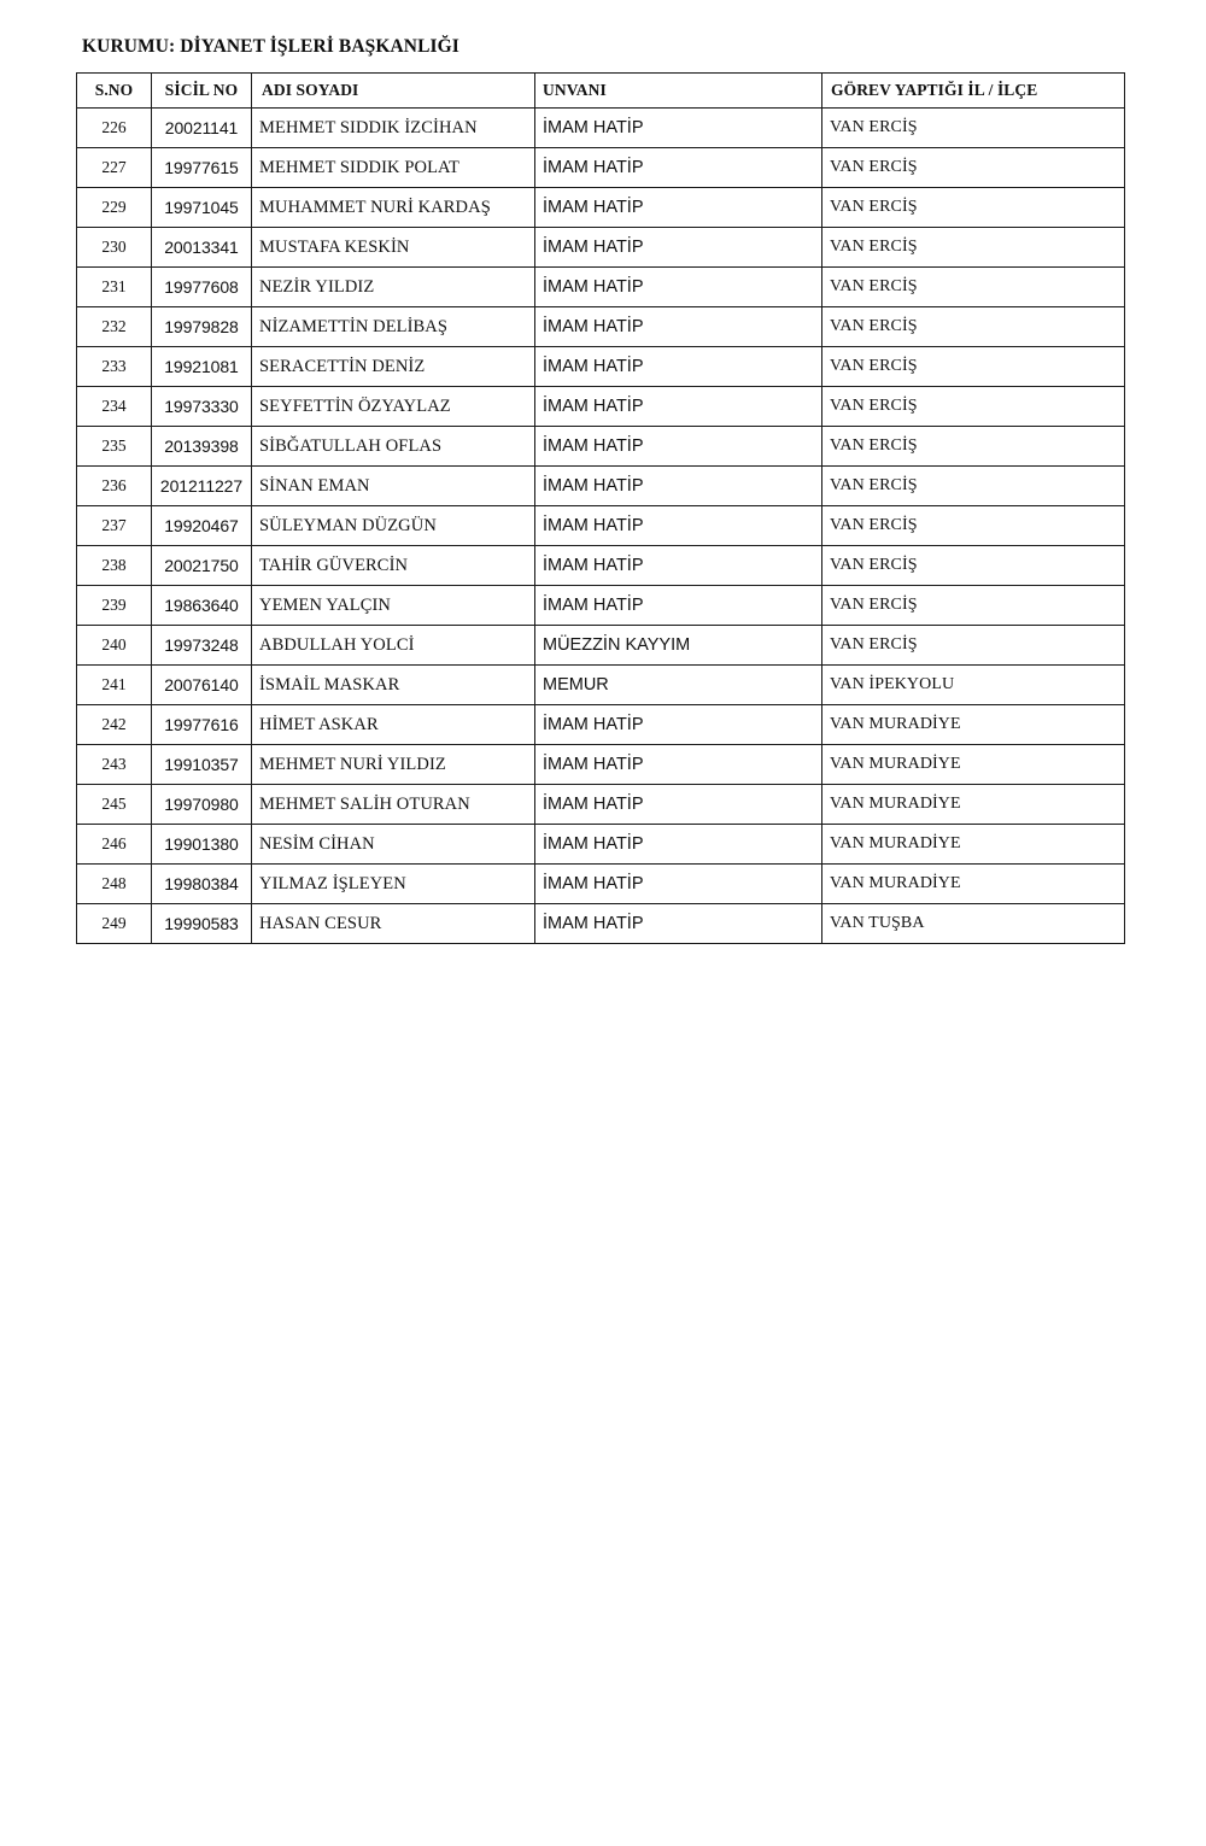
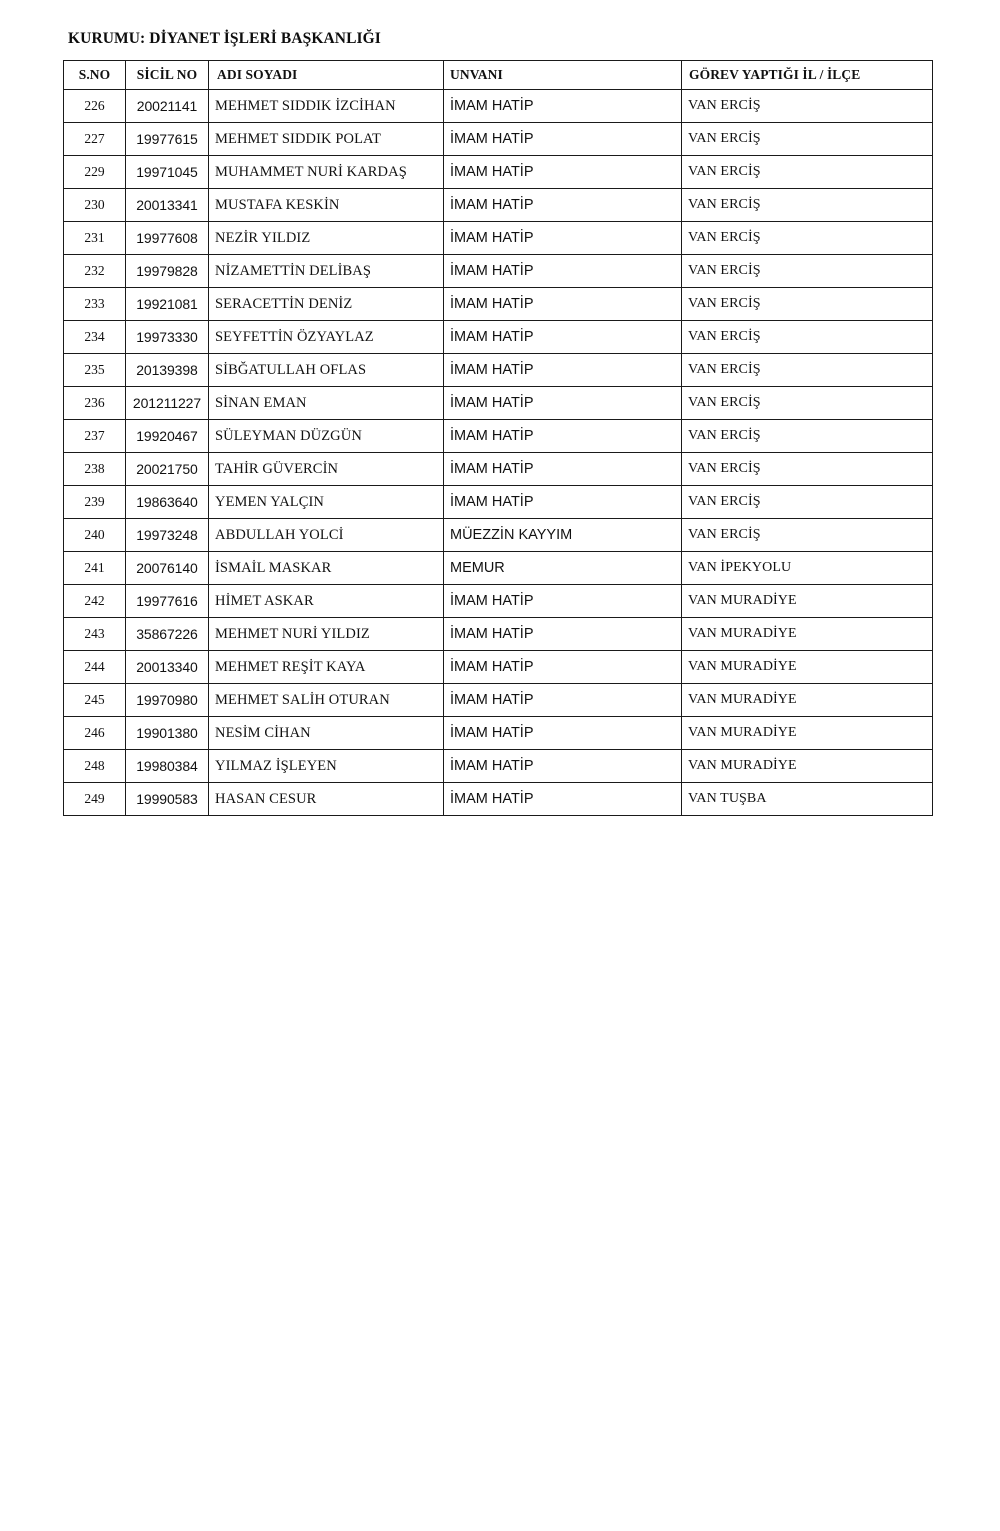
  KURUMU: DİYANET İŞLERİ BAŞKANLIĞI
  S.NO	SİCİL NO	ADI SOYADI	UNVANI	GÖREV YAPTIĞI İL / İLÇE
  226	20021141	MEHMET SIDDIK İZCİHAN	İMAM HATİP	VAN ERCİŞ
  227	19977615	MEHMET SIDDIK POLAT	İMAM HATİP	VAN ERCİŞ
  229	19971045	MUHAMMET NURİ KARDAŞ	İMAM HATİP	VAN ERCİŞ
  230	20013341	MUSTAFA KESKİN	İMAM HATİP	VAN ERCİŞ
  231	19977608	NEZİR YILDIZ	İMAM HATİP	VAN ERCİŞ
  232	19979828	NİZAMETTİN DELİBAŞ	İMAM HATİP	VAN ERCİŞ
  233	19921081	SERACETTİN DENİZ	İMAM HATİP	VAN ERCİŞ
  234	19973330	SEYFETTİN ÖZYAYLAZ	İMAM HATİP	VAN ERCİŞ
  235	20139398	SİBĞATULLAH OFLAS	İMAM HATİP	VAN ERCİŞ
  236	201211227	SİNAN EMAN	İMAM HATİP	VAN ERCİŞ
  237	19920467	SÜLEYMAN DÜZGÜN	İMAM HATİP	VAN ERCİŞ
  238	20021750	TAHİR GÜVERCİN	İMAM HATİP	VAN ERCİŞ
  239	19863640	YEMEN YALÇIN	İMAM HATİP	VAN ERCİŞ
  240	19973248	ABDULLAH YOLCİ	MÜEZZİN KAYYIM	VAN ERCİŞ
  241	20076140	İSMAİL MASKAR	MEMUR	VAN İPEKYOLU
  242	19977616	HİMET ASKAR	İMAM HATİP	VAN MURADİYE
- 243	19910357	MEHMET NURİ YILDIZ	İMAM HATİP	VAN MURADİYE
+ 243	35867226	MEHMET NURİ YILDIZ	İMAM HATİP	VAN MURADİYE
+ 244	20013340	MEHMET REŞİT KAYA	İMAM HATİP	VAN MURADİYE
  245	19970980	MEHMET SALİH OTURAN	İMAM HATİP	VAN MURADİYE
  246	19901380	NESİM CİHAN	İMAM HATİP	VAN MURADİYE
  248	19980384	YILMAZ İŞLEYEN	İMAM HATİP	VAN MURADİYE
  249	19990583	HASAN CESUR	İMAM HATİP	VAN TUŞBA
